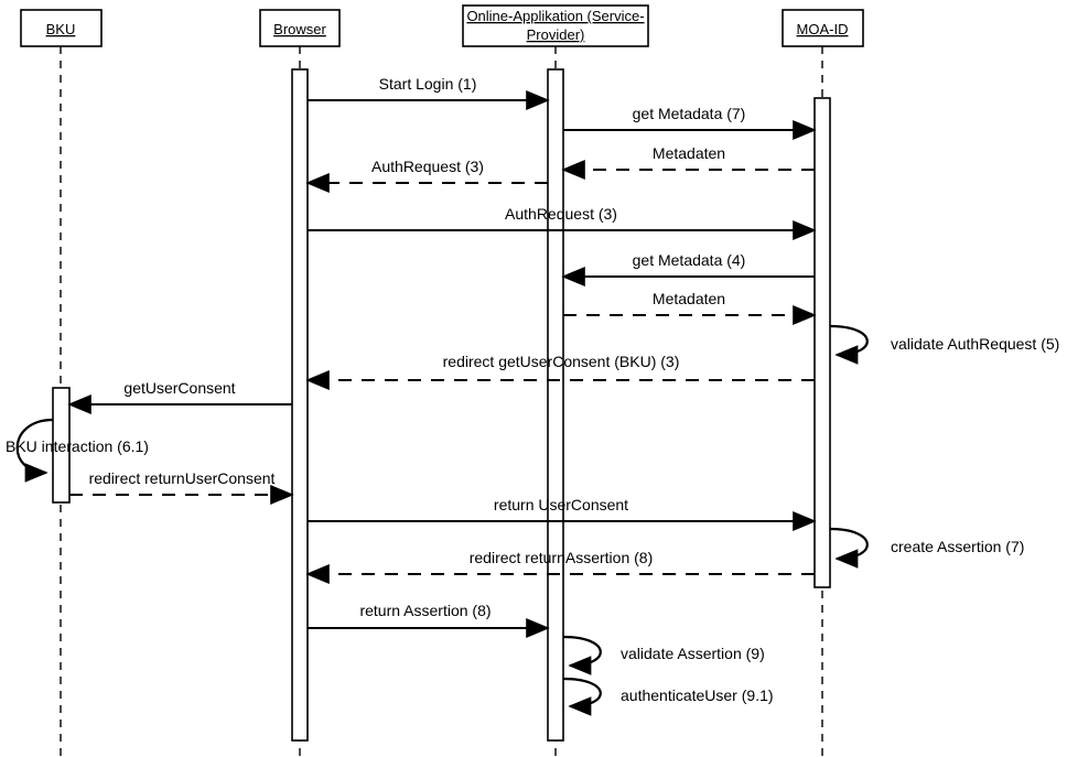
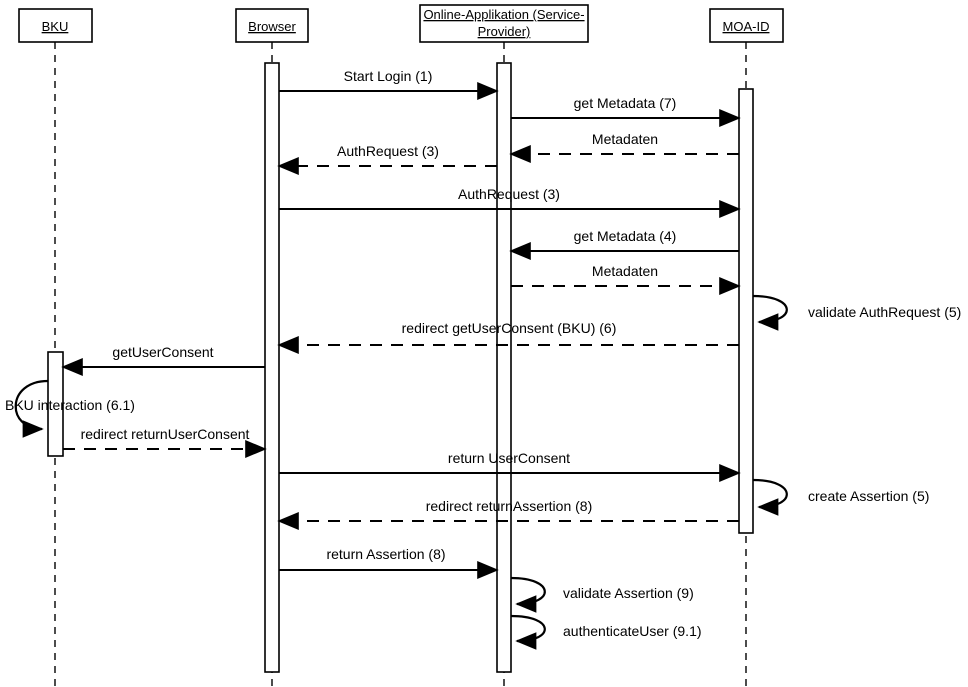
  BKU
  Browser
  Online-Applikation (Service-
  Provider)
  MOA-ID
  Start Login (1)
  get Metadata (7)
  Metadaten
  AuthRequest (3)
  AuthRequest (3)
  get Metadata (4)
  Metadaten
- redirect getUserConsent (BKU) (3)
+ redirect getUserConsent (BKU) (6)
  getUserConsent
  redirect returnUserConsent
  return UserConsent
  redirect returnAssertion (8)
  return Assertion (8)
  validate AuthRequest (5)
  BKU interaction (6.1)
- create Assertion (7)
+ create Assertion (5)
  validate Assertion (9)
  authenticateUser (9.1)
